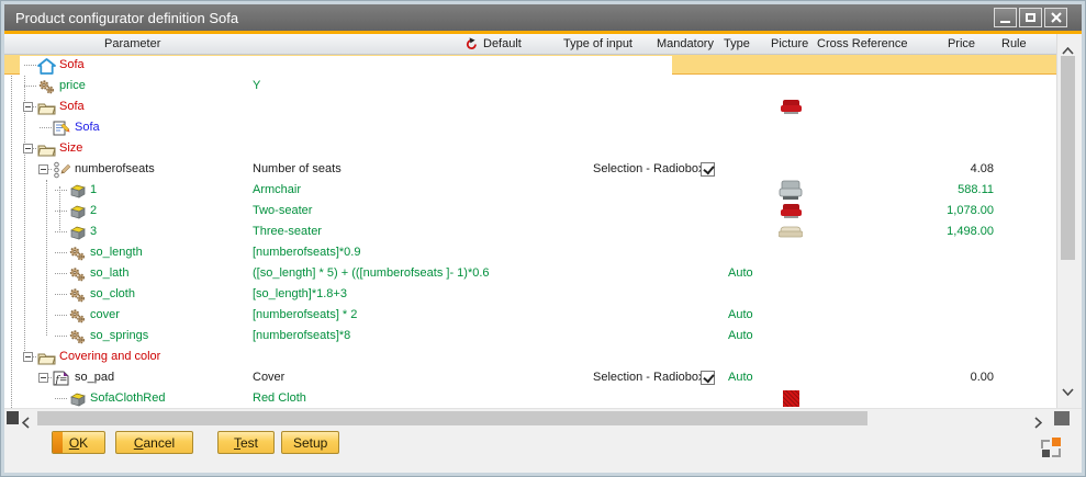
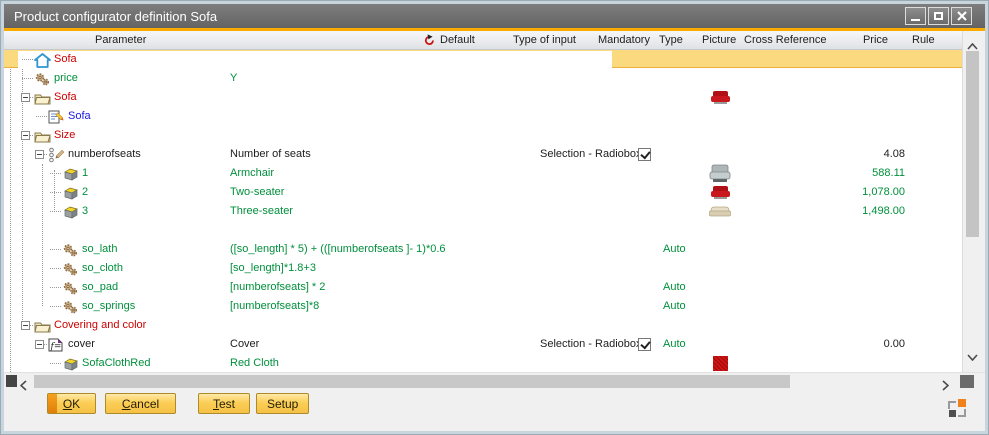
  Product configurator definition Sofa
  Parameter
  Default
  Type of input
  Mandatory
  Type
  Picture
  Cross Reference
  Price
  Rule
  Sofa
  price
  Y
  Sofa
  Sofa
  Size
  numberofseats
  Number of seats
  Selection - Radiobo
  4.08
  1
  Armchair
  588.11
  2
  Two-seater
  1,078.00
  3
  Three-seater
  1,498.00
- so_length
- [numberofseats]*0.9
  so_lath
  ([so_length] * 5) + (([numberofseats ]- 1)*0.6
  Auto
  so_cloth
  [so_length]*1.8+3
- cover
+ so_pad
  [numberofseats] * 2
  Auto
  so_springs
  [numberofseats]*8
  Auto
  Covering and color
  f=
- so_pad
+ cover
  Cover
  Selection - Radiobo
  Auto
  0.00
  SofaClothRed
  Red Cloth
  OK
  Cancel
  Test
  Setup
